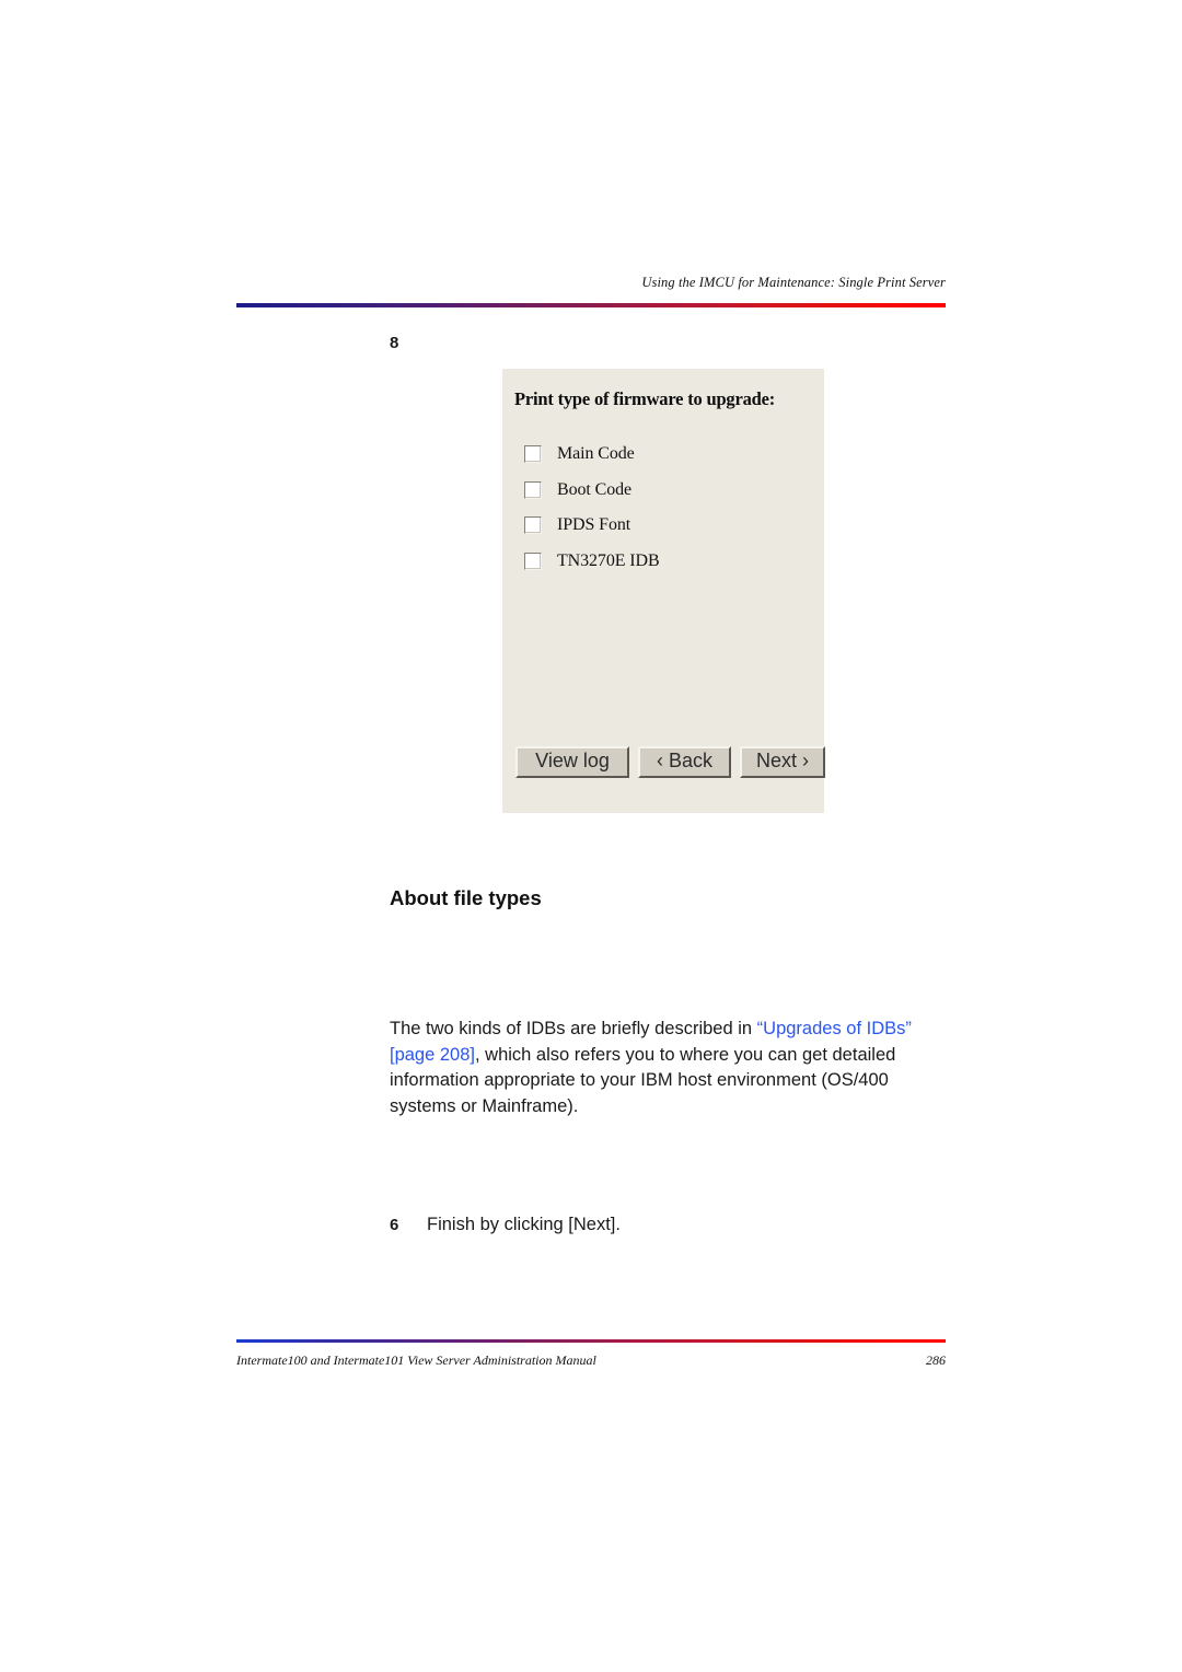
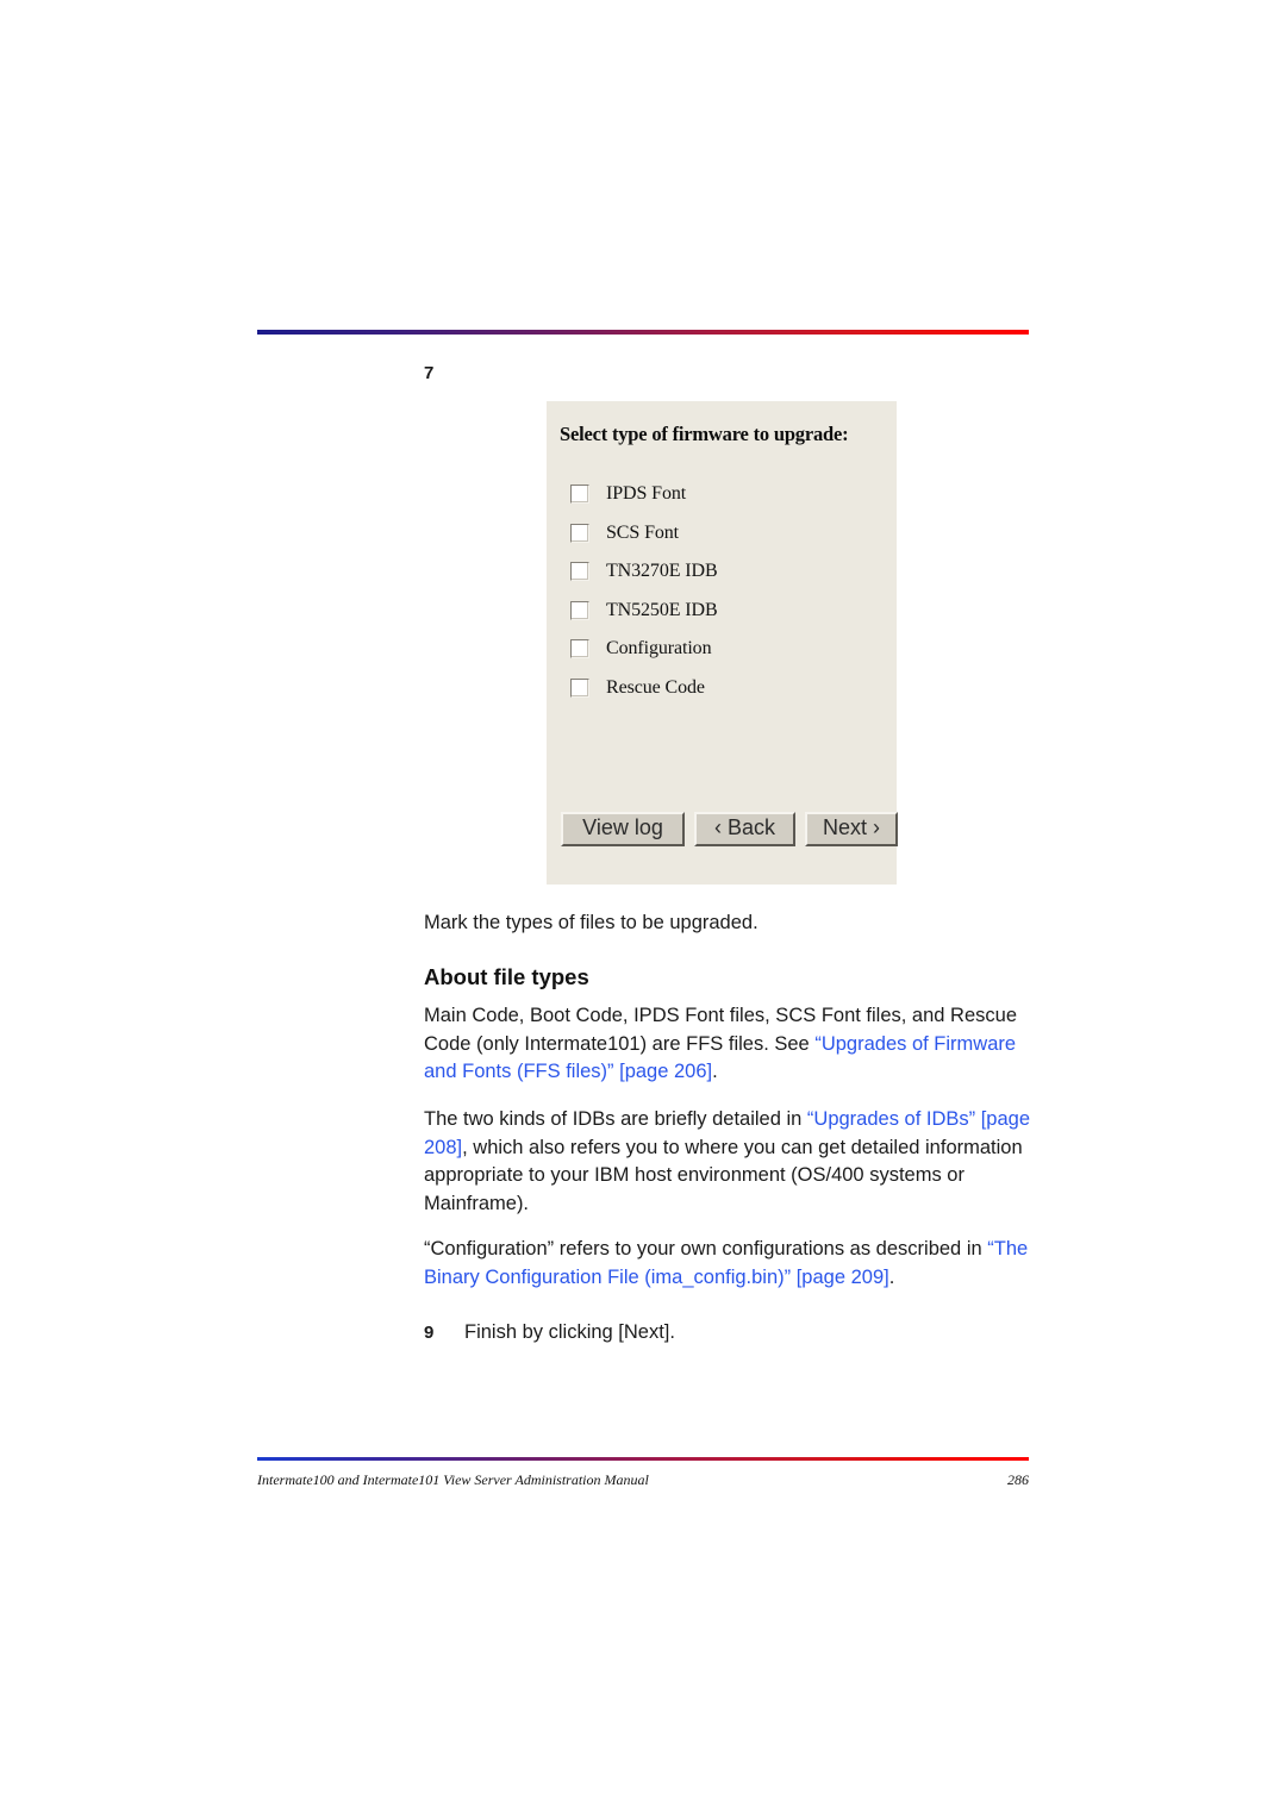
- Using the IMCU for Maintenance: Single Print Server
- 8
+ 7
- Print type of firmware to upgrade:
+ Select type of firmware to upgrade:
- Main Code
- Boot Code
  IPDS Font
+ SCS Font
  TN3270E IDB
+ TN5250E IDB
+ Configuration
+ Rescue Code
  View log
  ‹ Back
  Next ›
+ Mark the types of files to be upgraded.
  About file types
+ Main Code, Boot Code, IPDS Font files, SCS Font files, and Rescue Code (only Intermate101) are FFS files. See “Upgrades of Firmware and Fonts (FFS files)” [page 206].
- The two kinds of IDBs are briefly described in “Upgrades of IDBs” [page 208], which also refers you to where you can get detailed information appropriate to your IBM host environment (OS/400 systems or Mainframe).
+ The two kinds of IDBs are briefly detailed in “Upgrades of IDBs” [page 208], which also refers you to where you can get detailed information appropriate to your IBM host environment (OS/400 systems or Mainframe).
+ “Configuration” refers to your own configurations as described in “The Binary Configuration File (ima_config.bin)” [page 209].
- 6
+ 9
  Finish by clicking [Next].
  Intermate100 and Intermate101 View Server Administration Manual
  286
